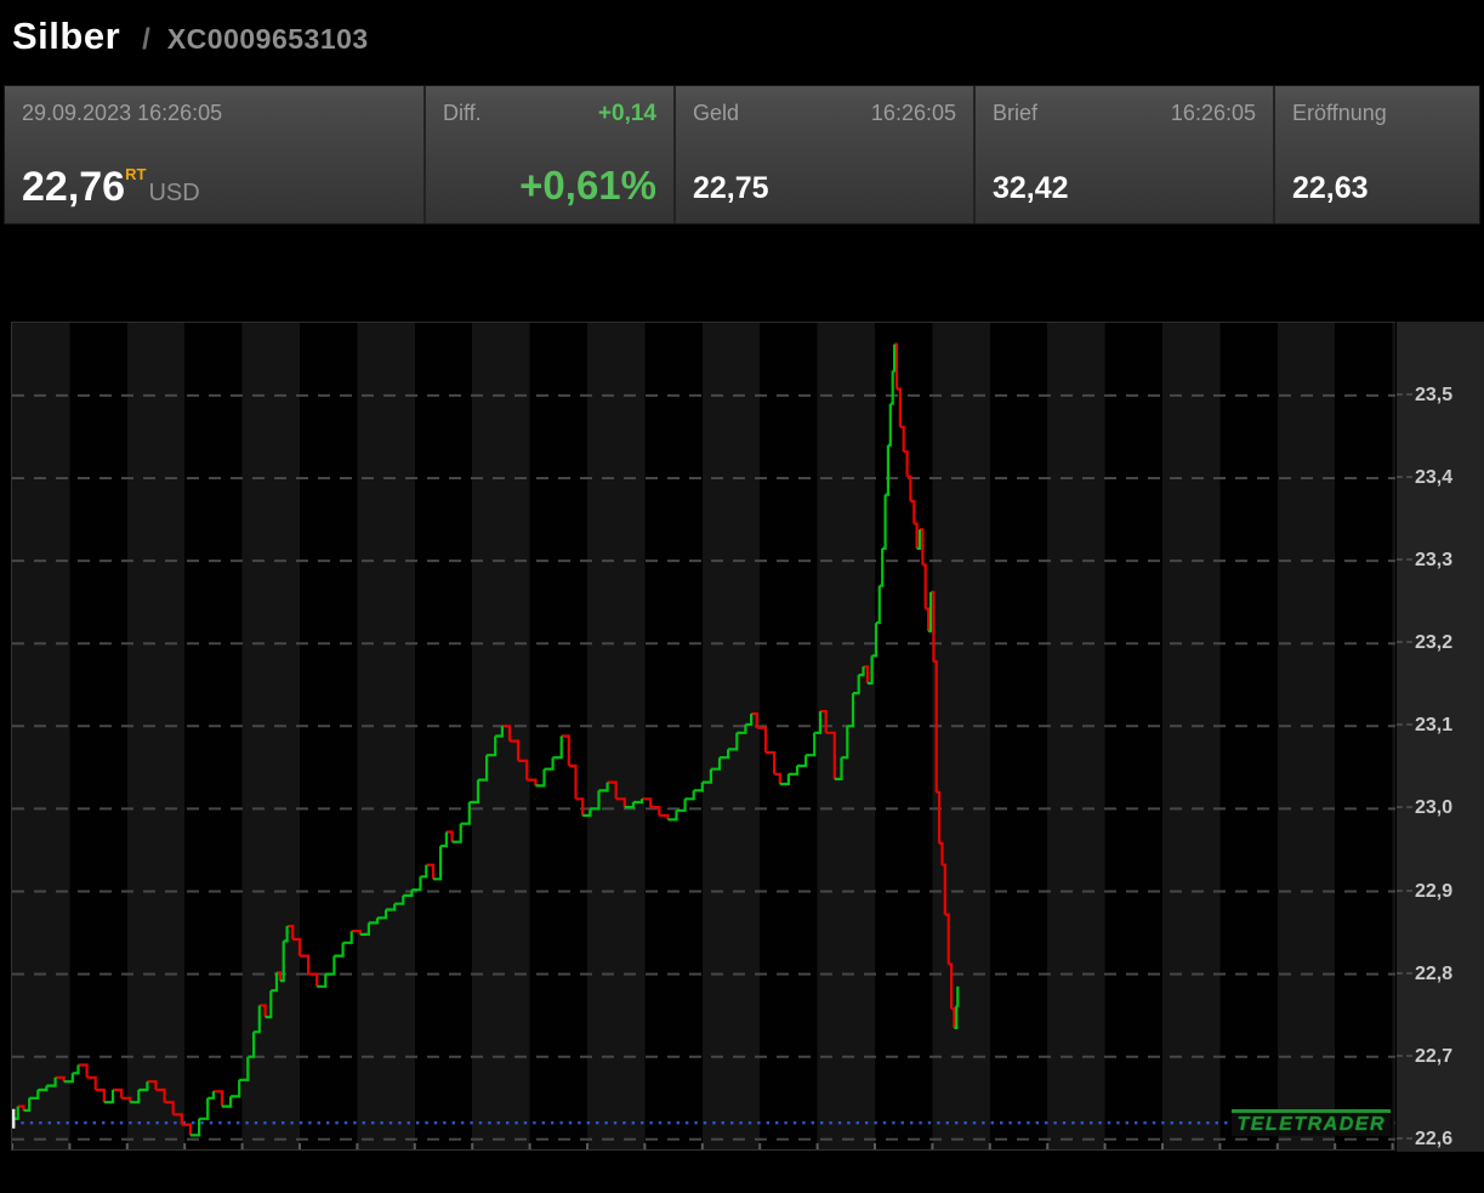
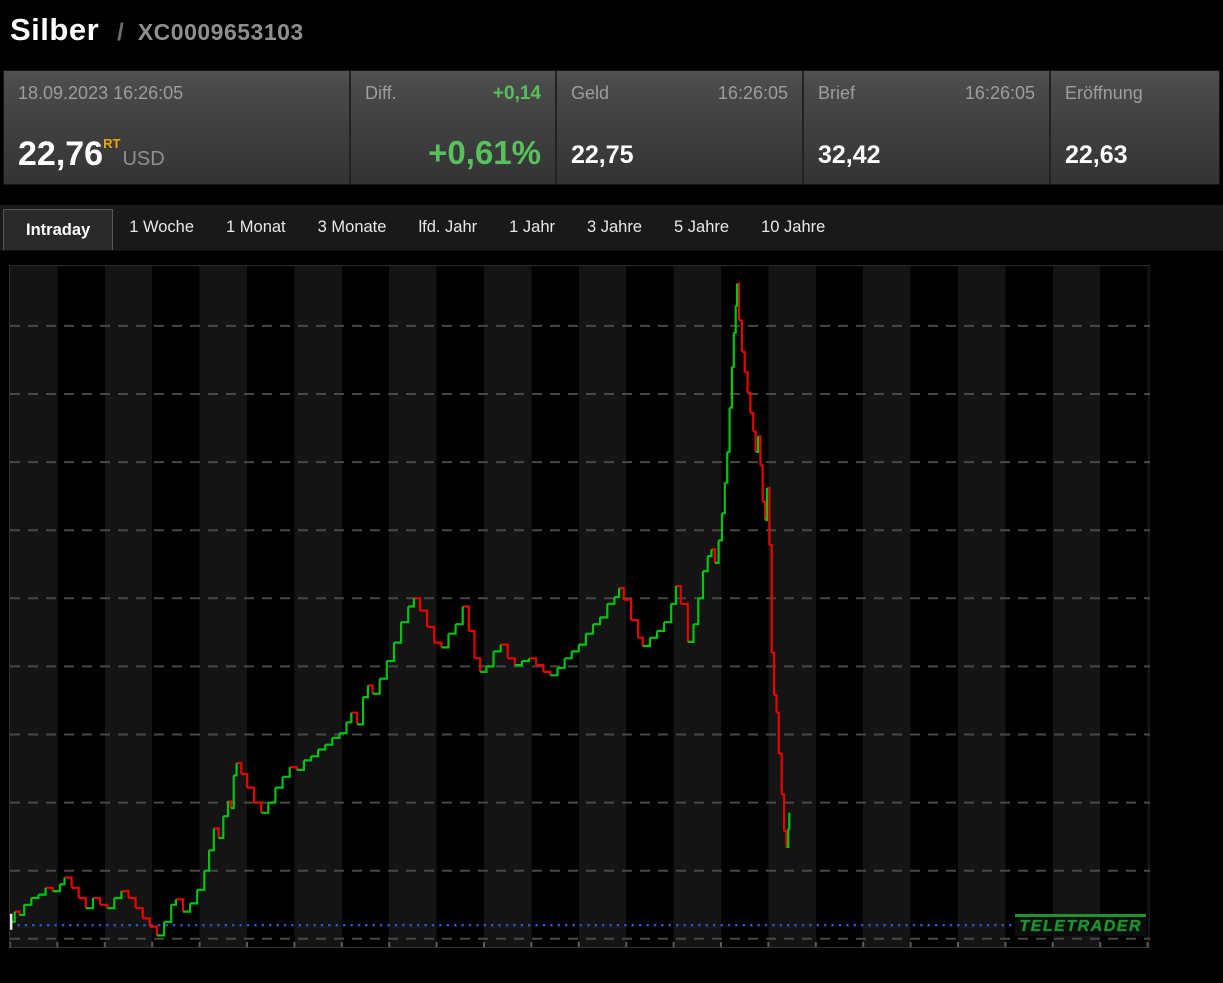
  Silber
  /
  XC0009653103
- 29.09.2023 16:26:05
+ 18.09.2023 16:26:05
  22,76RTUSD
  Diff.
  +0,14
  +0,61%
  Geld
  16:26:05
  22,75
  Brief
  16:26:05
  32,42
  Eröffnung
  22,63
+ Intraday
+ 1 Woche
+ 1 Monat
+ 3 Monate
+ lfd. Jahr
+ 1 Jahr
+ 3 Jahre
+ 5 Jahre
+ 10 Jahre
  TELETRADER
- 23,5
- 23,4
- 23,3
- 23,2
- 23,1
- 23,0
- 22,9
- 22,8
- 22,7
- 22,6
